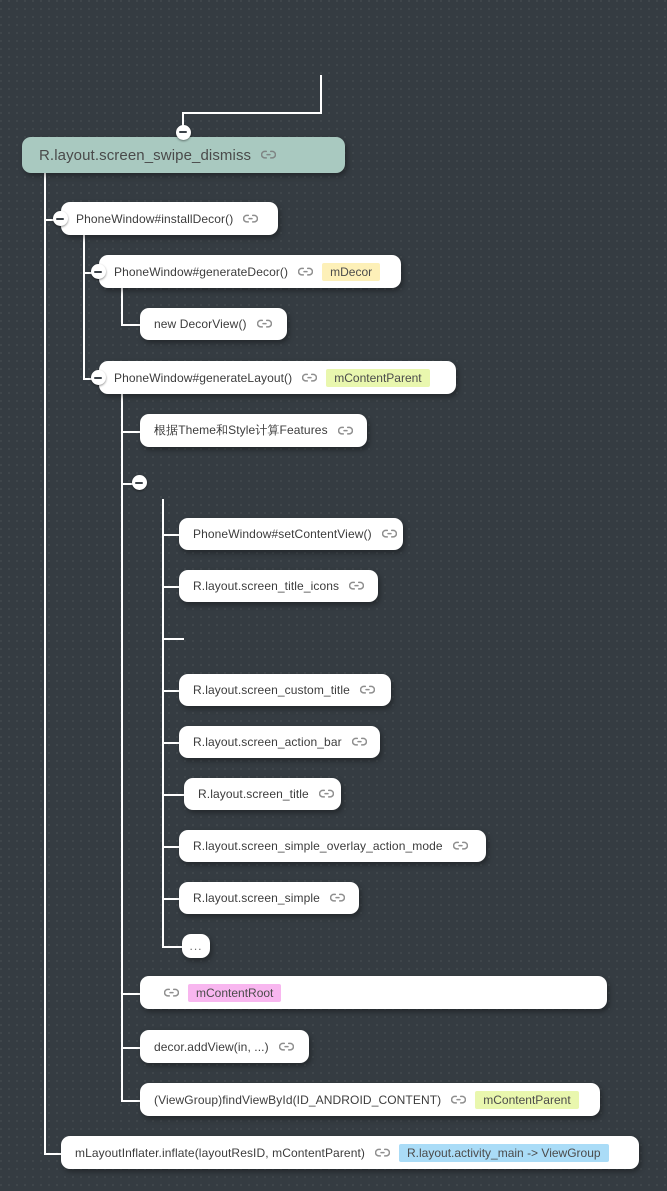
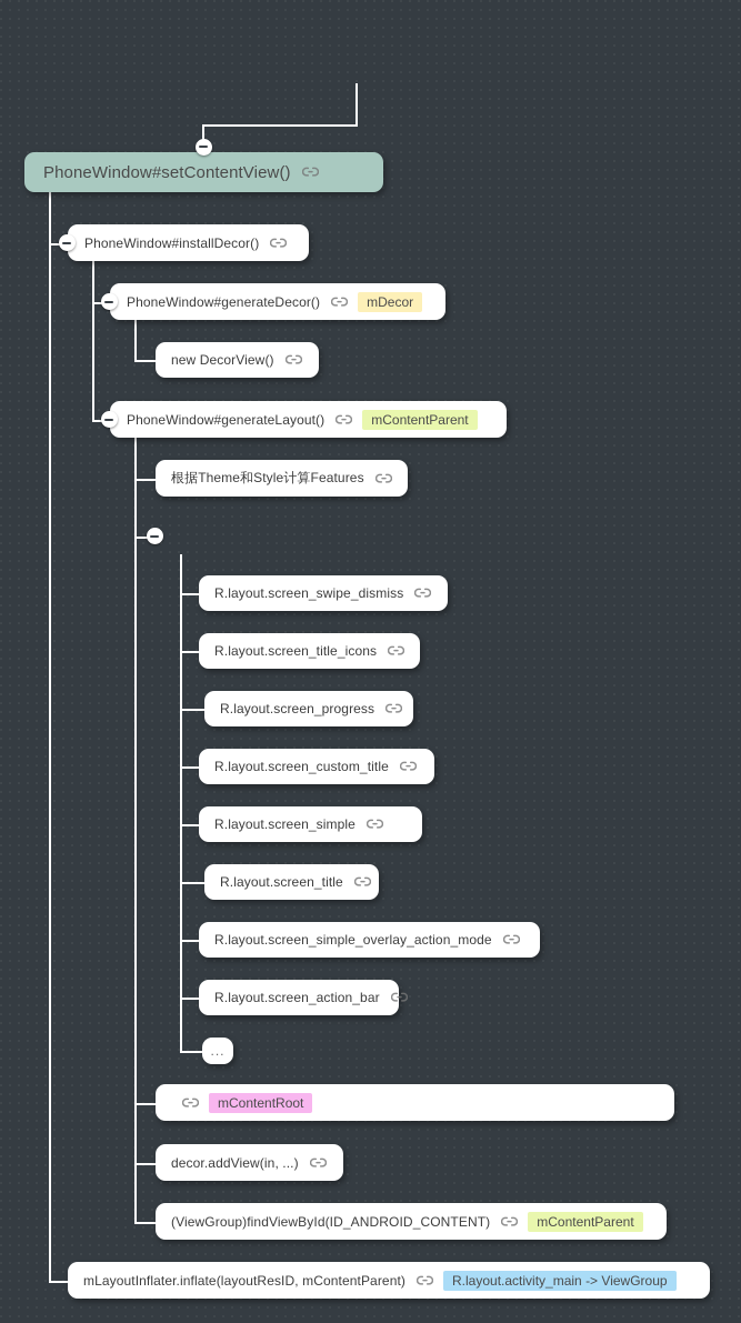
- R.layout.screen_swipe_dismiss
+ PhoneWindow#setContentView()
  PhoneWindow#installDecor()
  PhoneWindow#generateDecor()
  mDecor
  new DecorView()
  PhoneWindow#generateLayout()
  mContentParent
  根据Theme和Style计算Features
- PhoneWindow#setContentView()
+ R.layout.screen_swipe_dismiss
  R.layout.screen_title_icons
+ R.layout.screen_progress
  R.layout.screen_custom_title
- R.layout.screen_action_bar
+ R.layout.screen_simple
  R.layout.screen_title
  R.layout.screen_simple_overlay_action_mode
- R.layout.screen_simple
+ R.layout.screen_action_bar
  ...
  mContentRoot
  decor.addView(in, ...)
  (ViewGroup)findViewById(ID_ANDROID_CONTENT)
  mContentParent
  mLayoutInflater.inflate(layoutResID, mContentParent)
  R.layout.activity_main -> ViewGroup
